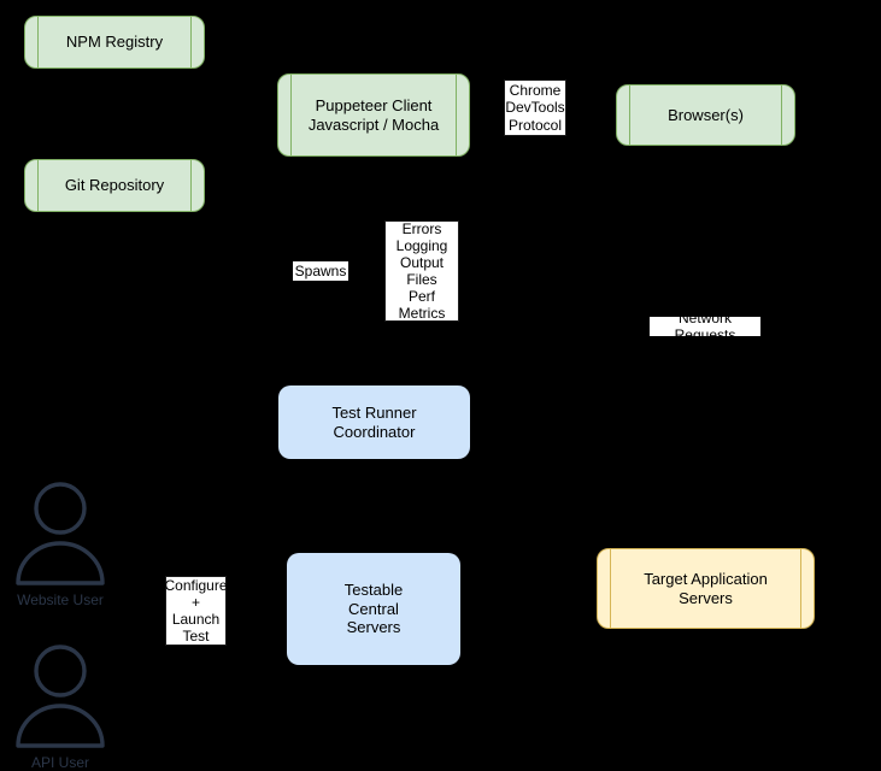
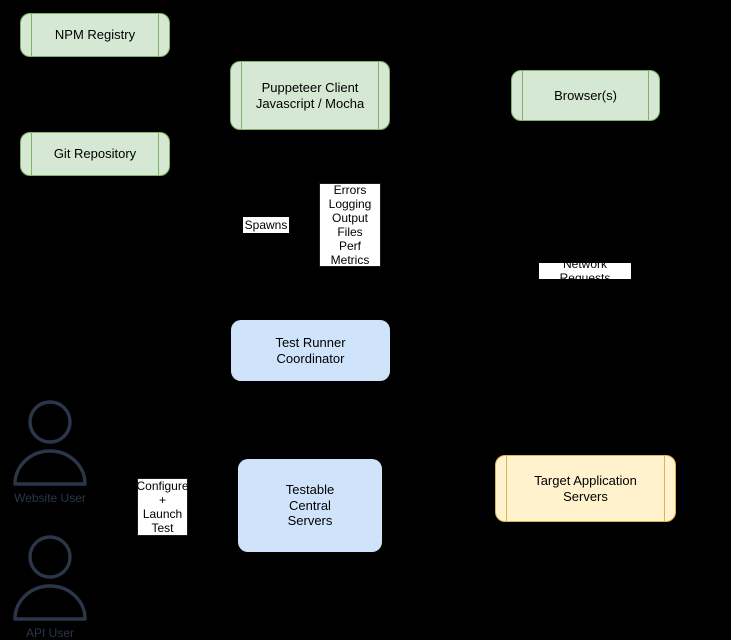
  NPM Registry
  Git Repository
  Puppeteer Client
  Javascript / Mocha
  Browser(s)
  Test Runner
  Coordinator
  Testable
  Central
  Servers
  Target Application
  Servers
- Chrome
- DevTools
- Protocol
  Spawns
  Errors
  Logging
  Output Files
  Perf Metrics
  Network Requests
  Configure
  +
  Launch
  Test
  Website User
  API User
